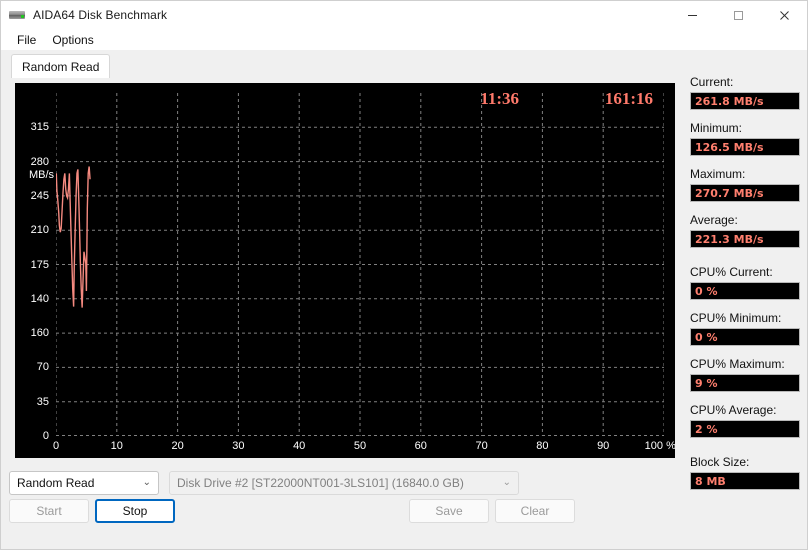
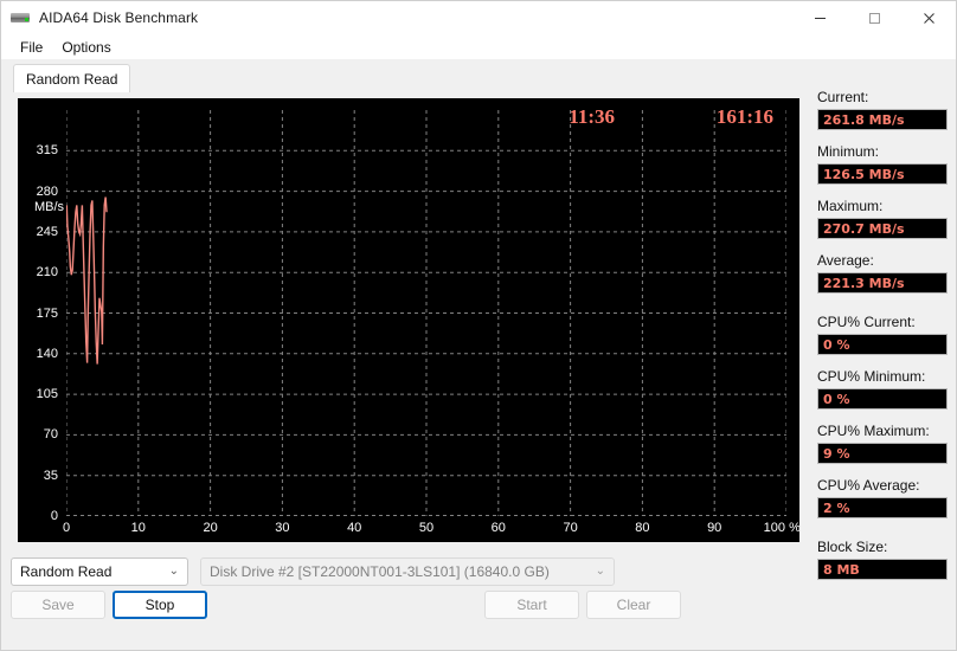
  AIDA64 Disk Benchmark
  File
  Options
  Random Read
  MB/s
  0
  35
  70
- 160
+ 105
  140
  175
  210
  245
  280
  315
  0
  10
  20
  30
  40
  50
  60
  70
  80
  90
  100 %
  11:36
  161:16
  Random Read
  ⌄
  Disk Drive #2 [ST22000NT001-3LS101] (16840.0 GB)
  ⌄
- Start
+ Save
  Stop
- Save
+ Start
  Clear
  Current:
  261.8 MB/s
  Minimum:
  126.5 MB/s
  Maximum:
  270.7 MB/s
  Average:
  221.3 MB/s
  CPU% Current:
  0 %
  CPU% Minimum:
  0 %
  CPU% Maximum:
  9 %
  CPU% Average:
  2 %
  Block Size:
  8 MB
